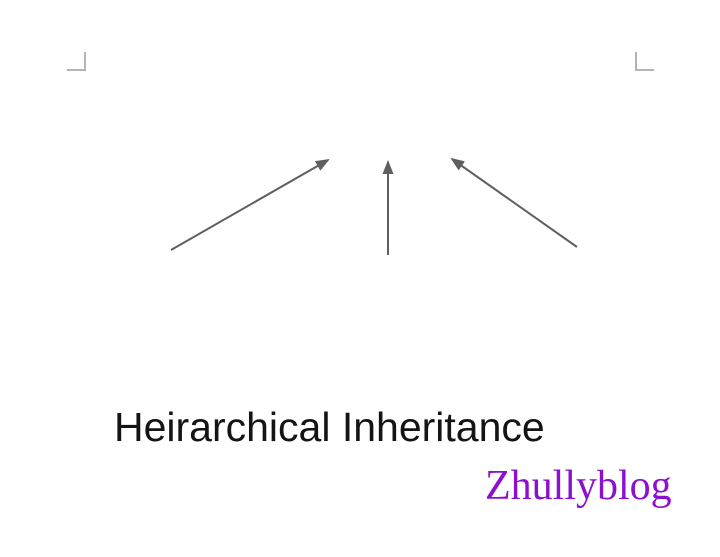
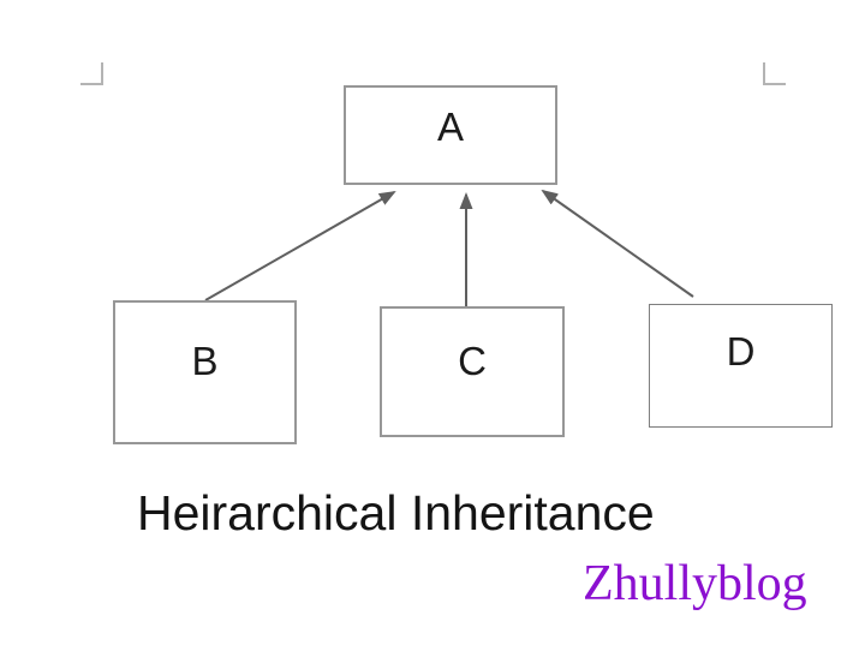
+ A
+ B
+ C
+ D
  Heirarchical Inheritance
  Zhullyblog
